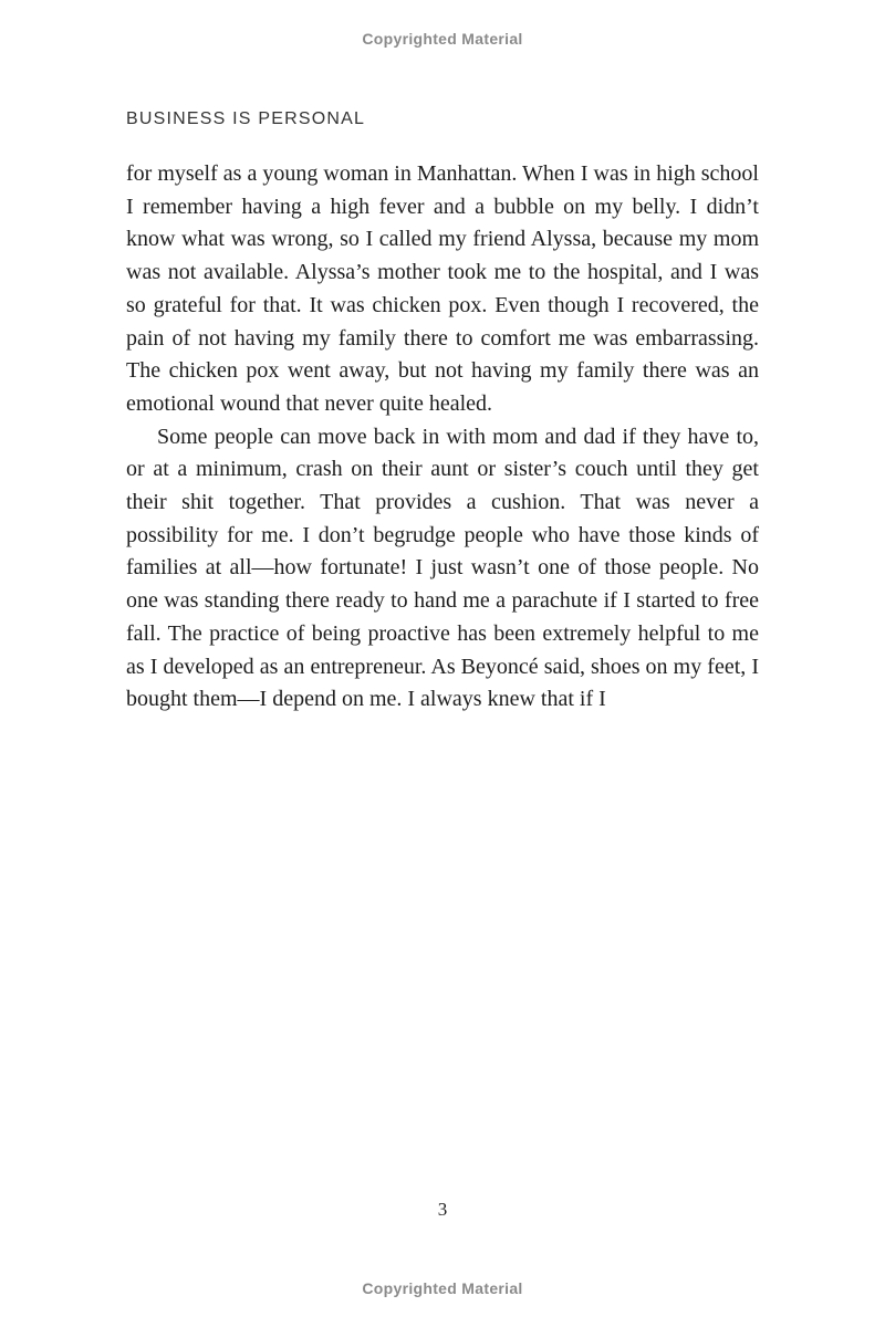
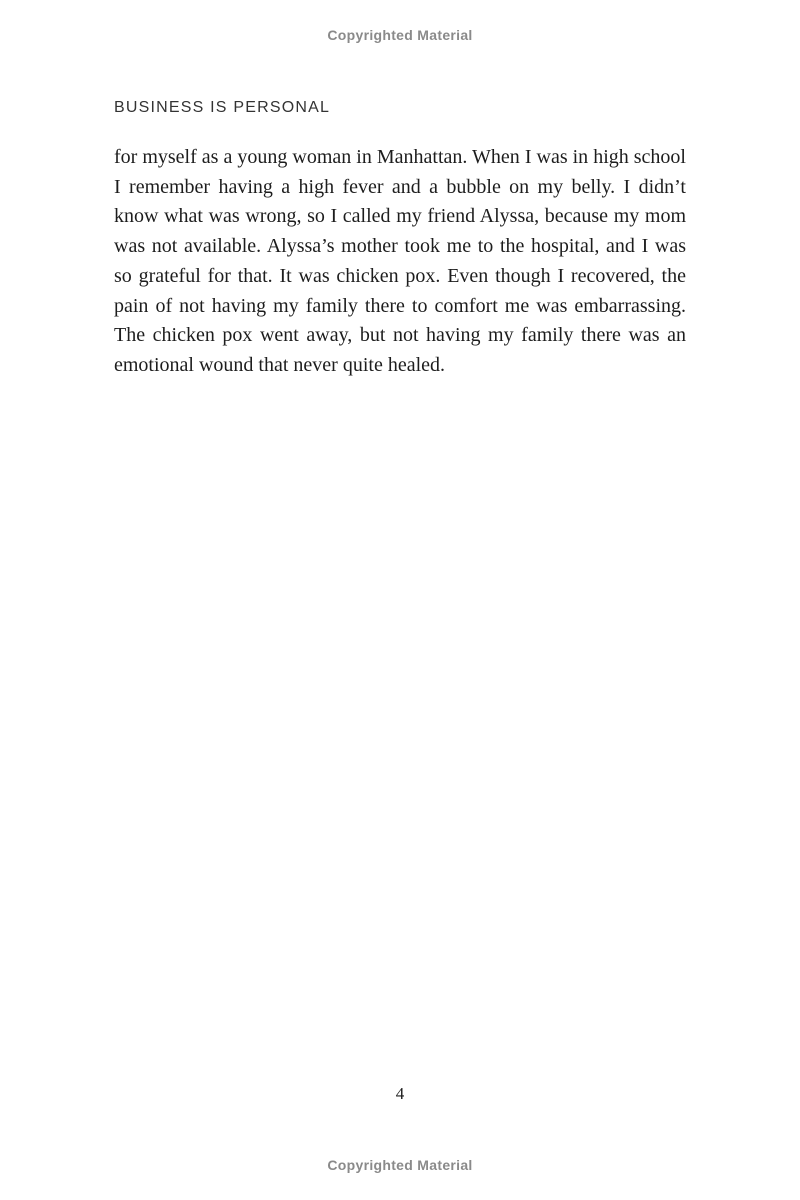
  Copyrighted Material
  BUSINESS IS PERSONAL
  for myself as a young woman in Manhattan. When I was in high school I remember having a high fever and a bubble on my belly. I didn’t know what was wrong, so I called my friend Alyssa, because my mom was not available. Alyssa’s mother took me to the hospital, and I was so grateful for that. It was chicken pox. Even though I recovered, the pain of not having my family there to comfort me was embarrassing. The chicken pox went away, but not having my family there was an emotional wound that never quite healed.
- Some people can move back in with mom and dad if they have to, or at a minimum, crash on their aunt or sister’s couch until they get their shit together. That provides a cushion. That was never a possibility for me. I don’t begrudge people who have those kinds of families at all—how fortunate! I just wasn’t one of those people. No one was standing there ready to hand me a parachute if I started to free fall. The practice of being proactive has been extremely helpful to me as I developed as an entrepreneur. As Beyoncé said, shoes on my feet, I bought them—I depend on me. I always knew that if I
- 3
+ 4
  Copyrighted Material
